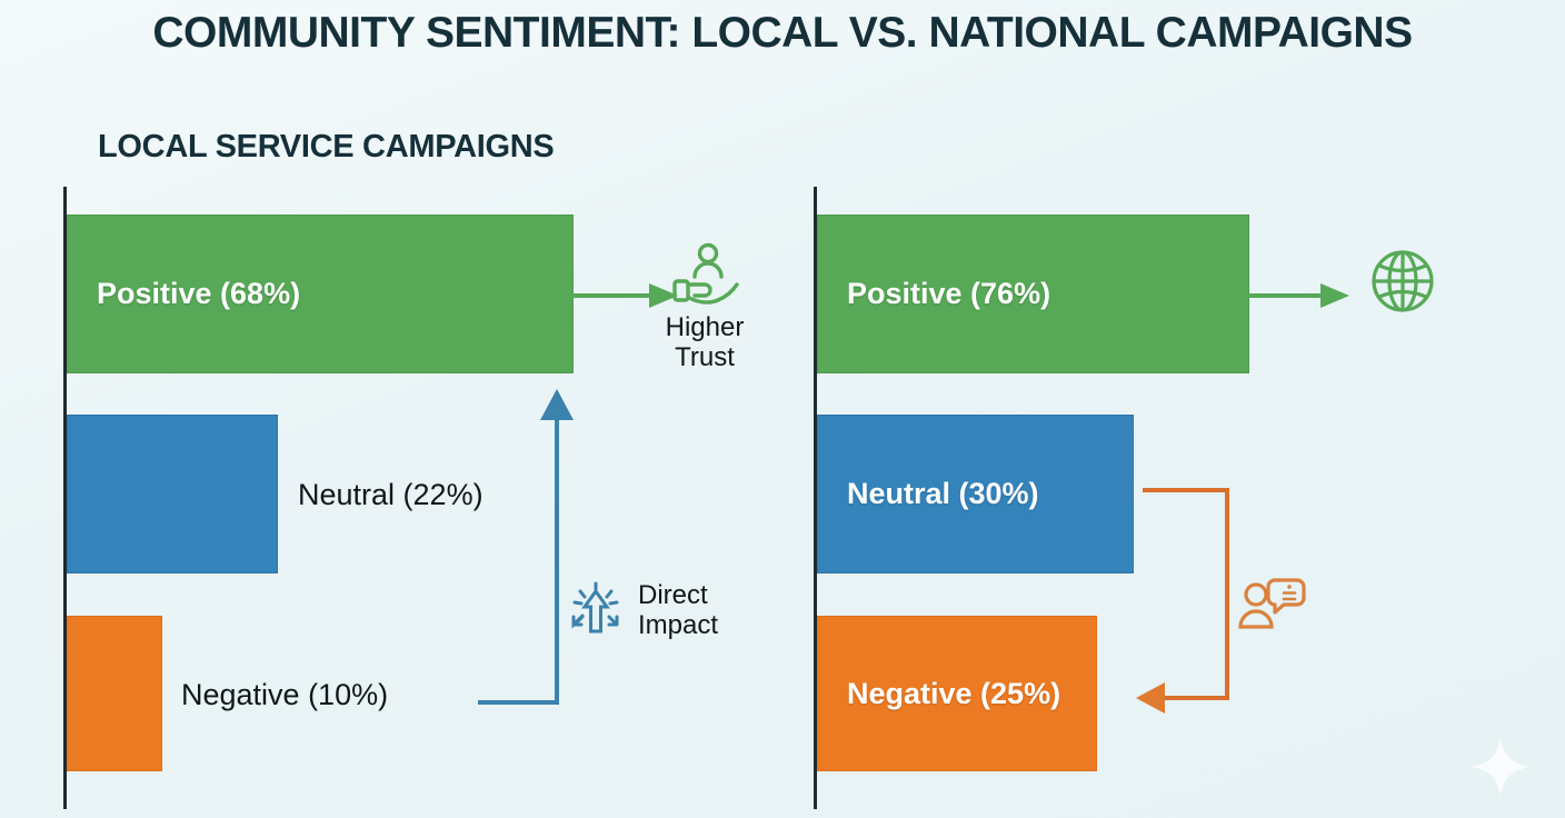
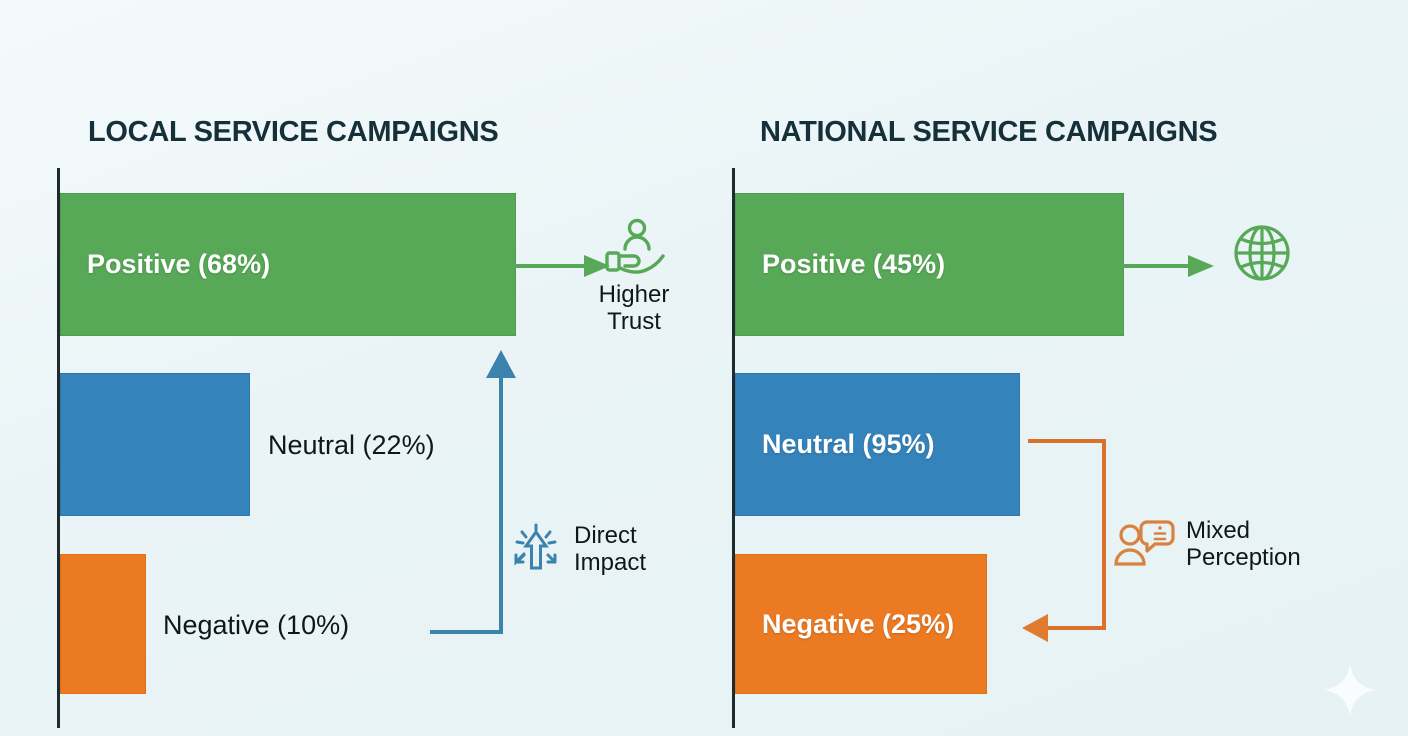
- COMMUNITY SENTIMENT: LOCAL VS. NATIONAL CAMPAIGNS
  LOCAL SERVICE CAMPAIGNS
  Positive (68%)
  Neutral (22%)
  Negative (10%)
  Higher
  Trust
  Direct
  Impact
+ NATIONAL SERVICE CAMPAIGNS
- Positive (76%)
+ Positive (45%)
- Neutral (30%)
+ Neutral (95%)
  Negative (25%)
+ Mixed
+ Perception
